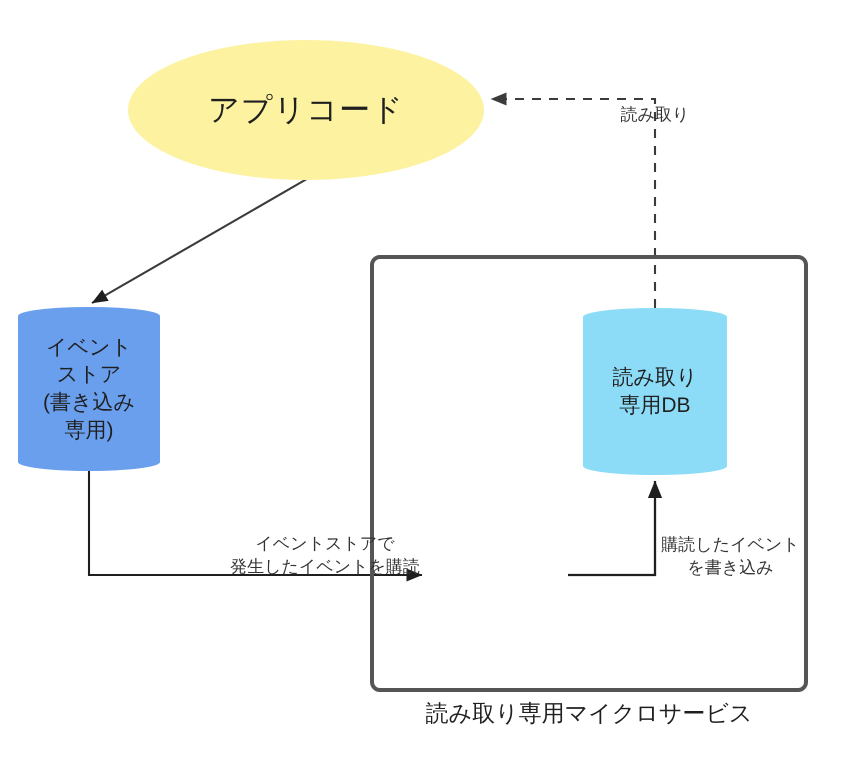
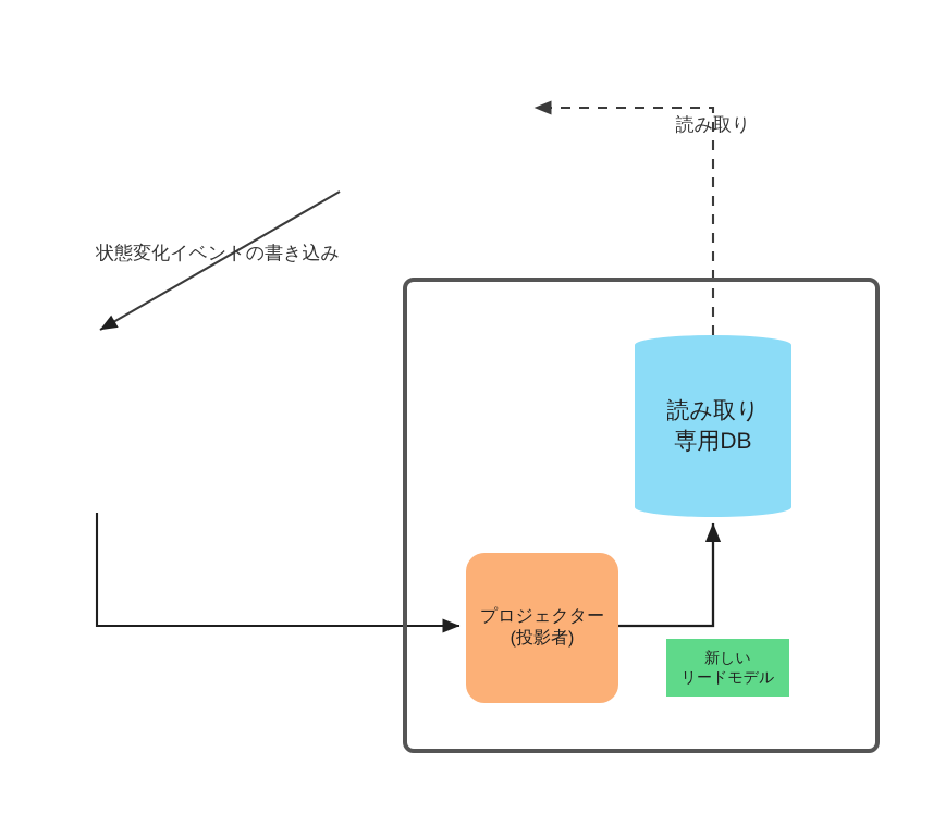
- 読み取り専用マイクロサービス
- アプリコード
- イベント
- ストア
- (書き込み
- 専用)
  読み取り
  専用DB
+ プロジェクター
+ (投影者)
+ 新しい
+ リードモデル
+ 状態変化イベントの書き込み
  読み取り
- イベントストアで
- 発生したイベントを購読
- 購読したイベント
- を書き込み
